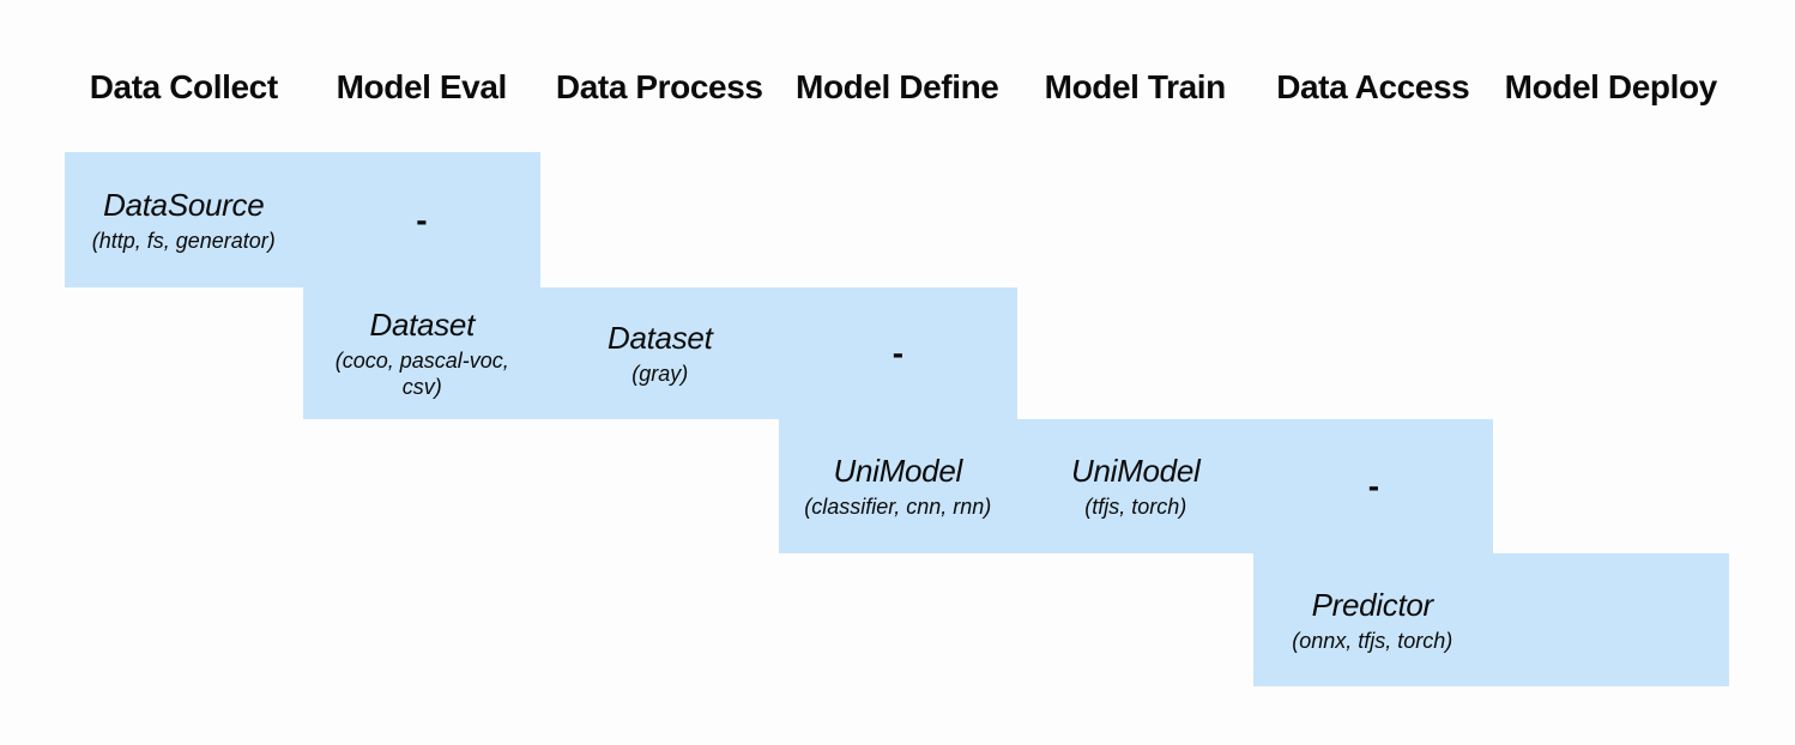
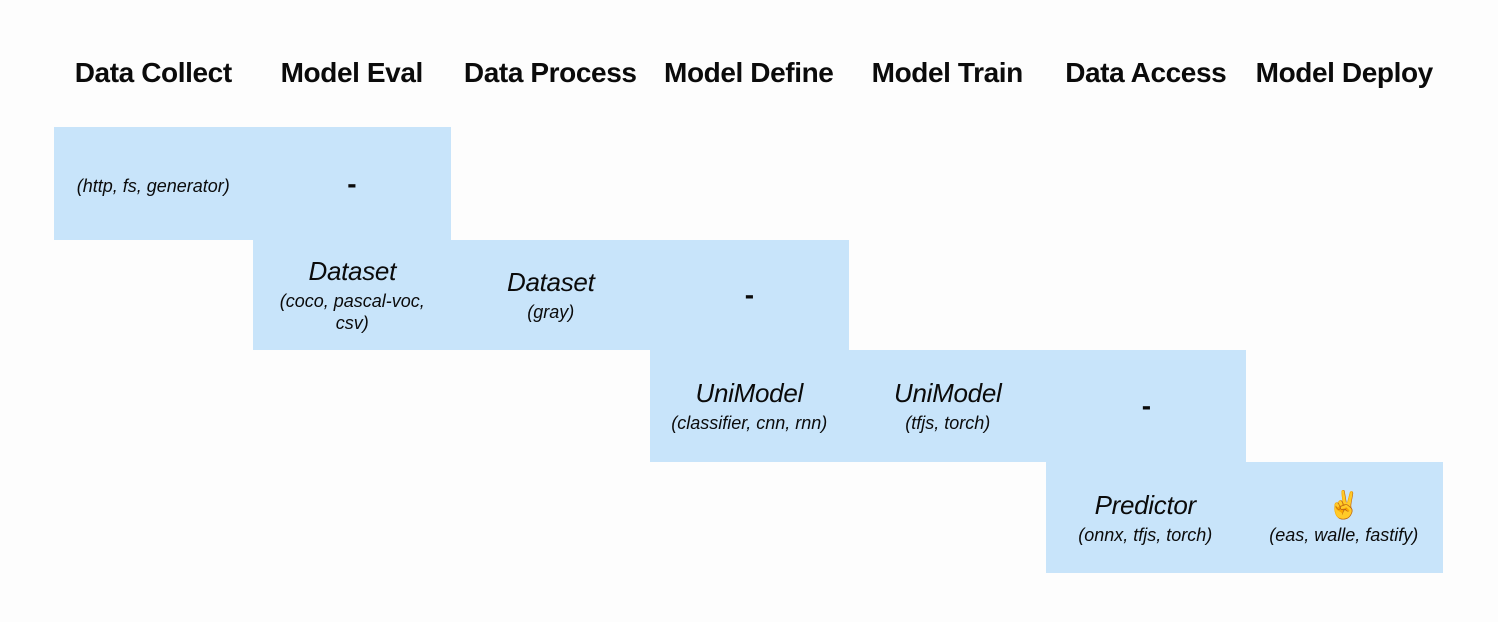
  Data Collect
  Model Eval
  Data Process
  Model Define
  Model Train
  Data Access
  Model Deploy
- DataSource
  (http, fs, generator)
  -
  Dataset
  (coco, pascal-voc, csv)
  Dataset
  (gray)
  -
  UniModel
  (classifier, cnn, rnn)
  UniModel
  (tfjs, torch)
  -
  Predictor
  (onnx, tfjs, torch)
+ ✌
+ (eas, walle, fastify)
